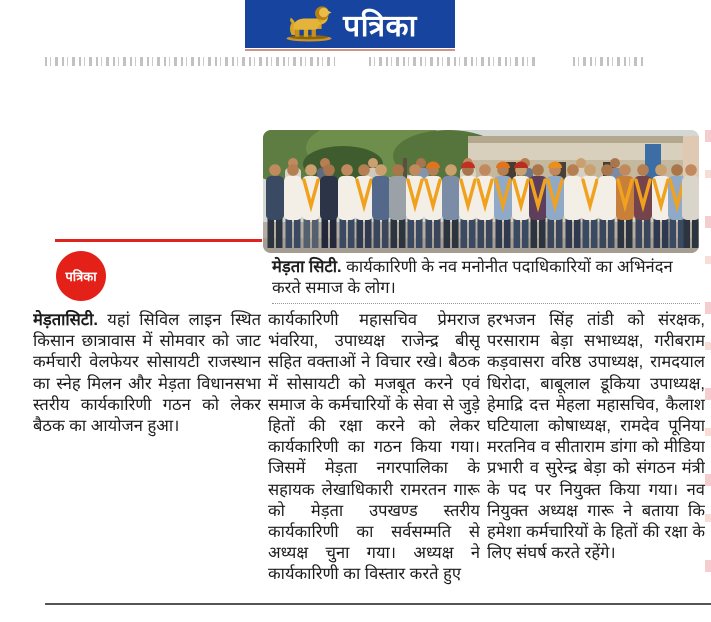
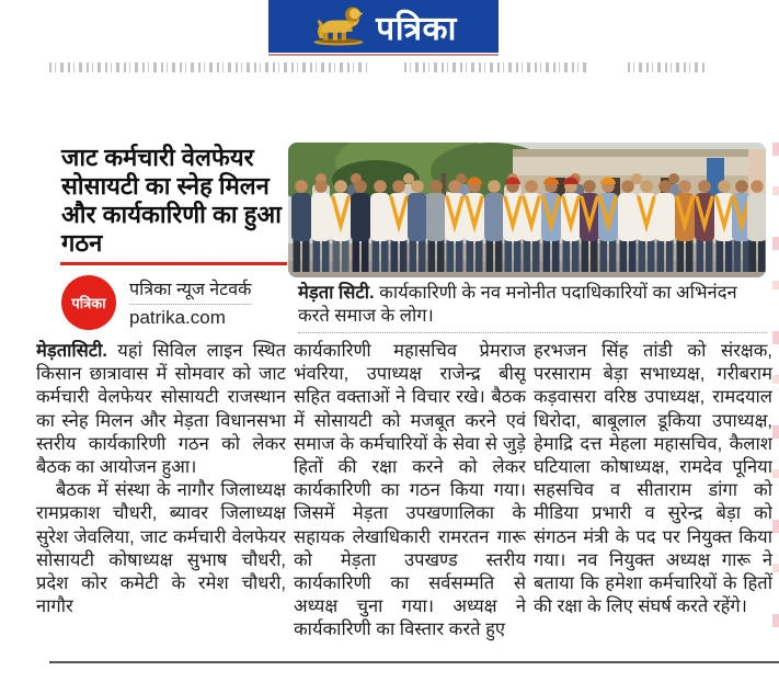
  पत्रिका
+ जाट कर्मचारी वेलफेयर सोसायटी का स्नेह मिलन और कार्यकारिणी का हुआ गठन
  पत्रिका
+ पत्रिका न्यूज नेटवर्क
+ patrika.com
  मेड़ता सिटी. कार्यकारिणी के नव मनोनीत पदाधिकारियों का अभिनंदन करते समाज के लोग।
  मेड़तासिटी. यहां सिविल लाइन स्थित किसान छात्रावास में सोमवार को जाट कर्मचारी वेलफेयर सोसायटी राजस्थान का स्नेह मिलन और मेड़ता विधानसभा स्तरीय कार्यकारिणी गठन को लेकर बैठक का आयोजन हुआ।
+ बैठक में संस्था के नागौर जिलाध्यक्ष रामप्रकाश चौधरी, ब्यावर जिलाध्यक्ष सुरेश जेवलिया, जाट कर्मचारी वेलफेयर सोसायटी कोषाध्यक्ष सुभाष चौधरी, प्रदेश कोर कमेटी के रमेश चौधरी, नागौर
- कार्यकारिणी महासचिव प्रेमराज भंवरिया, उपाध्यक्ष राजेन्द्र बीसू सहित वक्ताओं ने विचार रखे। बैठक में सोसायटी को मजबूत करने एवं समाज के कर्मचारियों के सेवा से जुड़े हितों की रक्षा करने को लेकर कार्यकारिणी का गठन किया गया। जिसमें मेड़ता नगरपालिका के सहायक लेखाधिकारी रामरतन गारू को मेड़ता उपखण्ड स्तरीय कार्यकारिणी का सर्वसम्मति से अध्यक्ष चुना गया। अध्यक्ष ने कार्यकारिणी का विस्तार करते हुए
+ कार्यकारिणी महासचिव प्रेमराज भंवरिया, उपाध्यक्ष राजेन्द्र बीसू सहित वक्ताओं ने विचार रखे। बैठक में सोसायटी को मजबूत करने एवं समाज के कर्मचारियों के सेवा से जुड़े हितों की रक्षा करने को लेकर कार्यकारिणी का गठन किया गया। जिसमें मेड़ता उपखणालिका के सहायक लेखाधिकारी रामरतन गारू को मेड़ता उपखण्ड स्तरीय कार्यकारिणी का सर्वसम्मति से अध्यक्ष चुना गया। अध्यक्ष ने कार्यकारिणी का विस्तार करते हुए
- हरभजन सिंह तांडी को संरक्षक, परसाराम बेड़ा सभाध्यक्ष, गरीबराम कड़वासरा वरिष्ठ उपाध्यक्ष, रामदयाल धिरोदा, बाबूलाल डूकिया उपाध्यक्ष, हेमाद्रि दत्त मेहला महासचिव, कैलाश घटियाला कोषाध्यक्ष, रामदेव पूनिया मरतनिव व सीताराम डांगा को मीडिया प्रभारी व सुरेन्द्र बेड़ा को संगठन मंत्री के पद पर नियुक्त किया गया। नव नियुक्त अध्यक्ष गारू ने बताया कि हमेशा कर्मचारियों के हितों की रक्षा के लिए संघर्ष करते रहेंगे।
+ हरभजन सिंह तांडी को संरक्षक, परसाराम बेड़ा सभाध्यक्ष, गरीबराम कड़वासरा वरिष्ठ उपाध्यक्ष, रामदयाल धिरोदा, बाबूलाल डूकिया उपाध्यक्ष, हेमाद्रि दत्त मेहला महासचिव, कैलाश घटियाला कोषाध्यक्ष, रामदेव पूनिया सहसचिव व सीताराम डांगा को मीडिया प्रभारी व सुरेन्द्र बेड़ा को संगठन मंत्री के पद पर नियुक्त किया गया। नव नियुक्त अध्यक्ष गारू ने बताया कि हमेशा कर्मचारियों के हितों की रक्षा के लिए संघर्ष करते रहेंगे।
